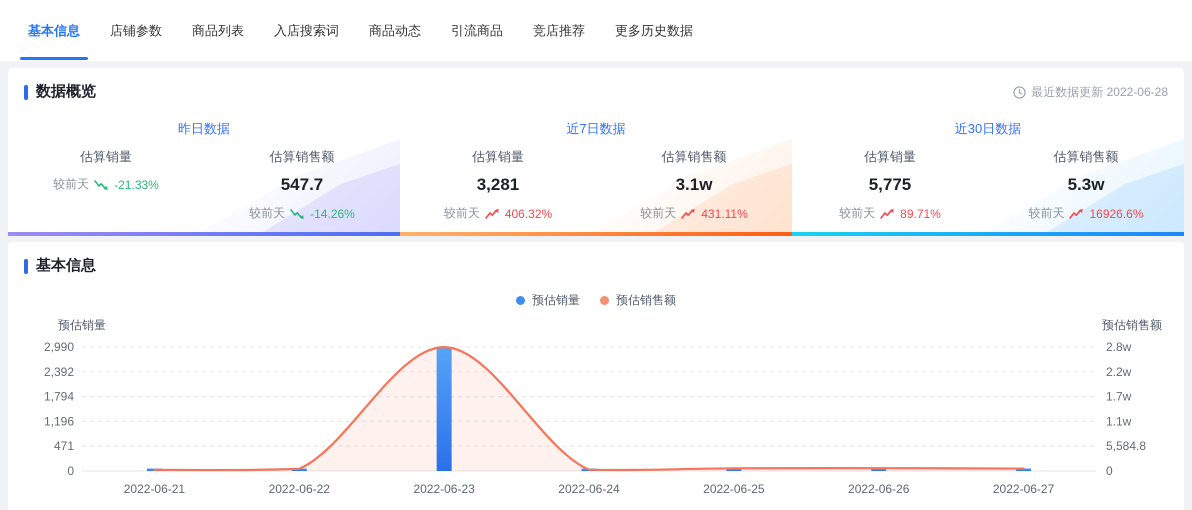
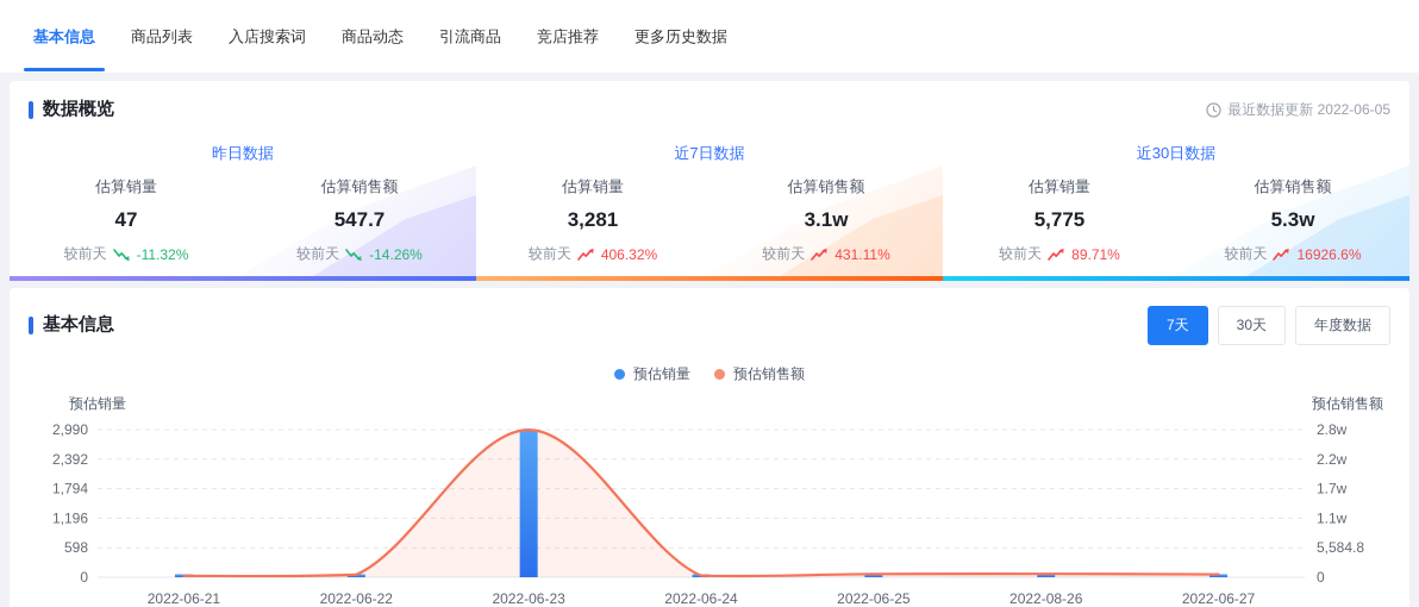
  基本信息
- 店铺参数
  商品列表
  入店搜索词
  商品动态
  引流商品
  竞店推荐
  更多历史数据
  数据概览
- 最近数据更新 2022-06-28
+ 最近数据更新 2022-06-05
  昨日数据
  估算销量
+ 47
  较前天
- -21.33%
+ -11.32%
  估算销售额
  547.7
  较前天
  -14.26%
  近7日数据
  估算销量
  3,281
  较前天
  406.32%
  估算销售额
  3.1w
  较前天
  431.11%
  近30日数据
  估算销量
  5,775
  较前天
  89.71%
  估算销售额
  5.3w
  较前天
  16926.6%
  基本信息
+ 7天
+ 30天
+ 年度数据
  预估销量
  预估销售额
  预估销量
  预估销售额
  0
  0
- 471
+ 598
  5,584.8
  1,196
  1.1w
  1,794
  1.7w
  2,392
  2.2w
  2,990
  2.8w
  2022-06-21
  2022-06-22
  2022-06-23
  2022-06-24
  2022-06-25
- 2022-06-26
+ 2022-08-26
  2022-06-27
